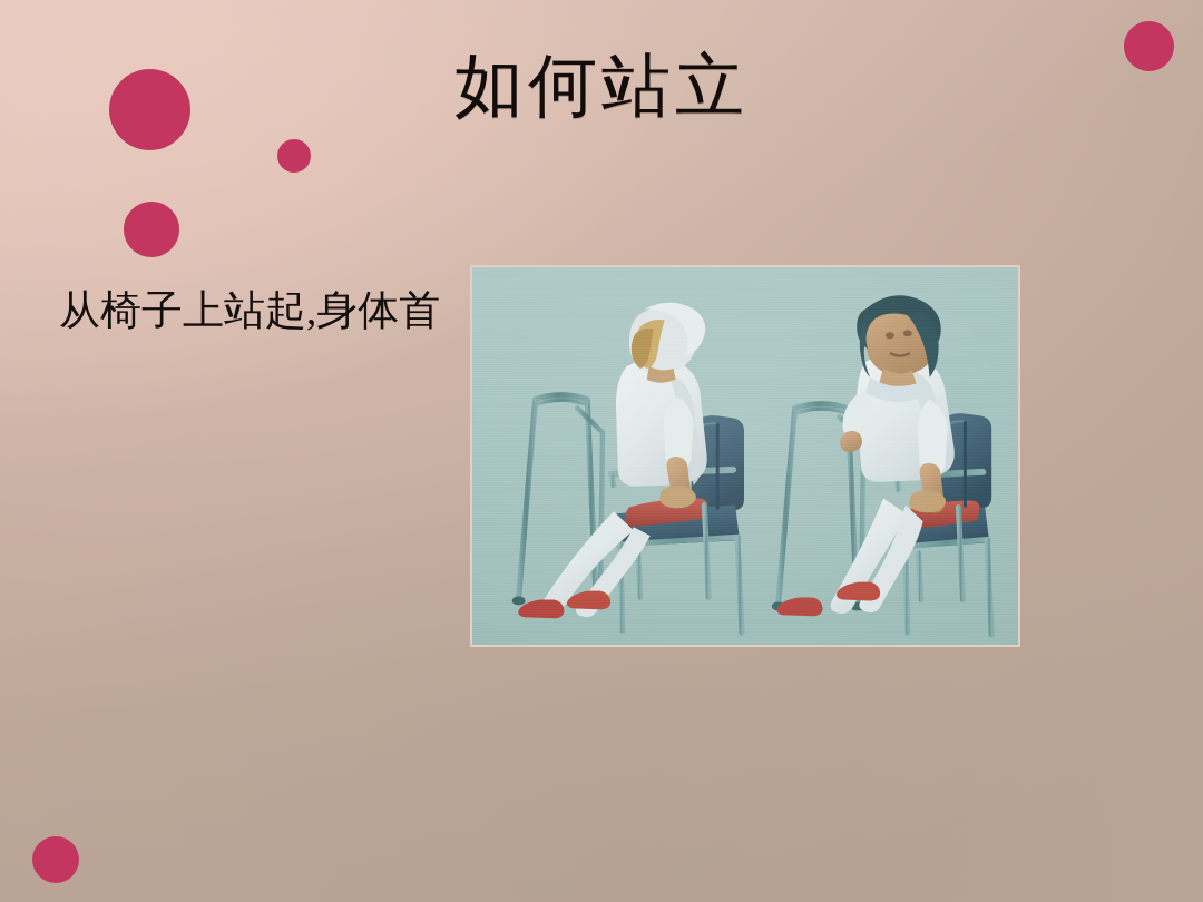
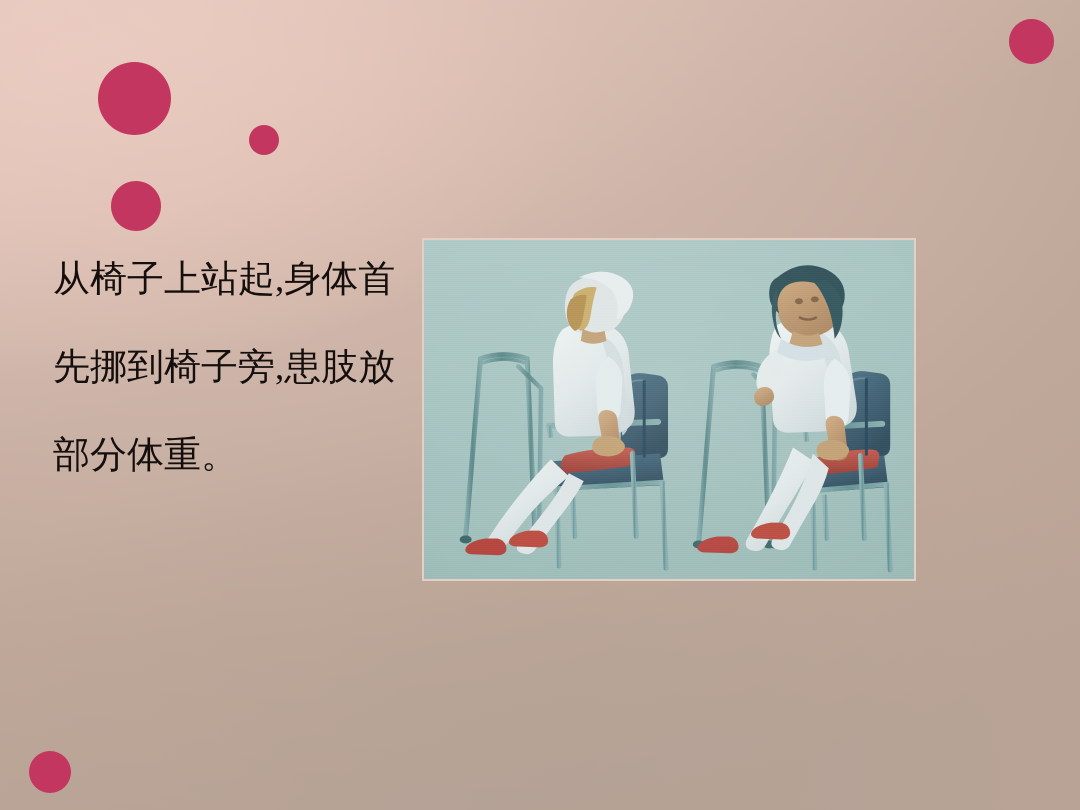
- 如何站立
  从椅子上站起,身体首
+ 先挪到椅子旁,患肢放
+ 部分体重。
